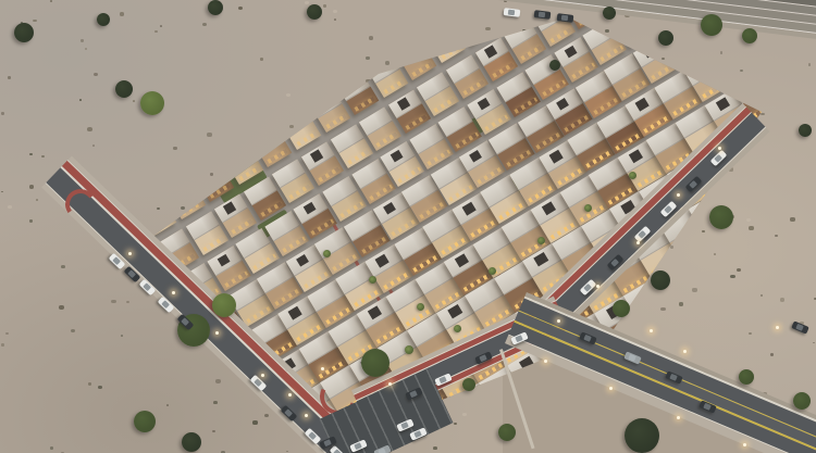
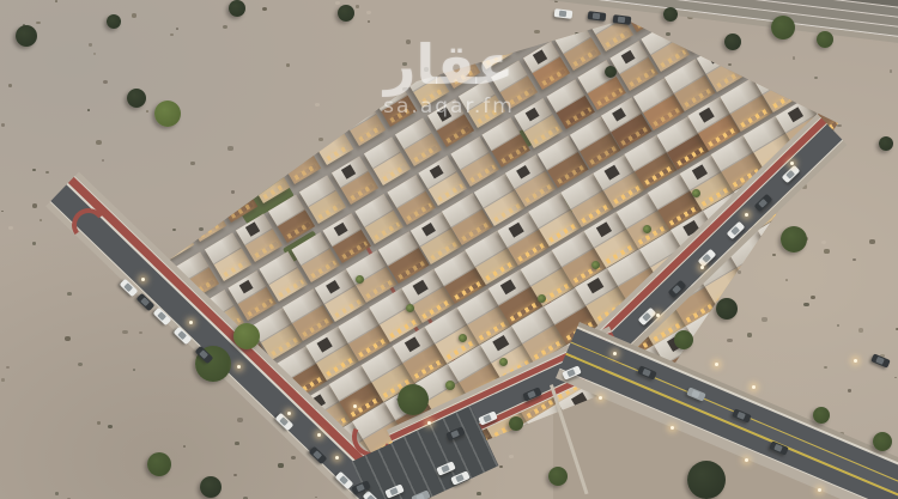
+ عقار
+ sa.aqar.fm
